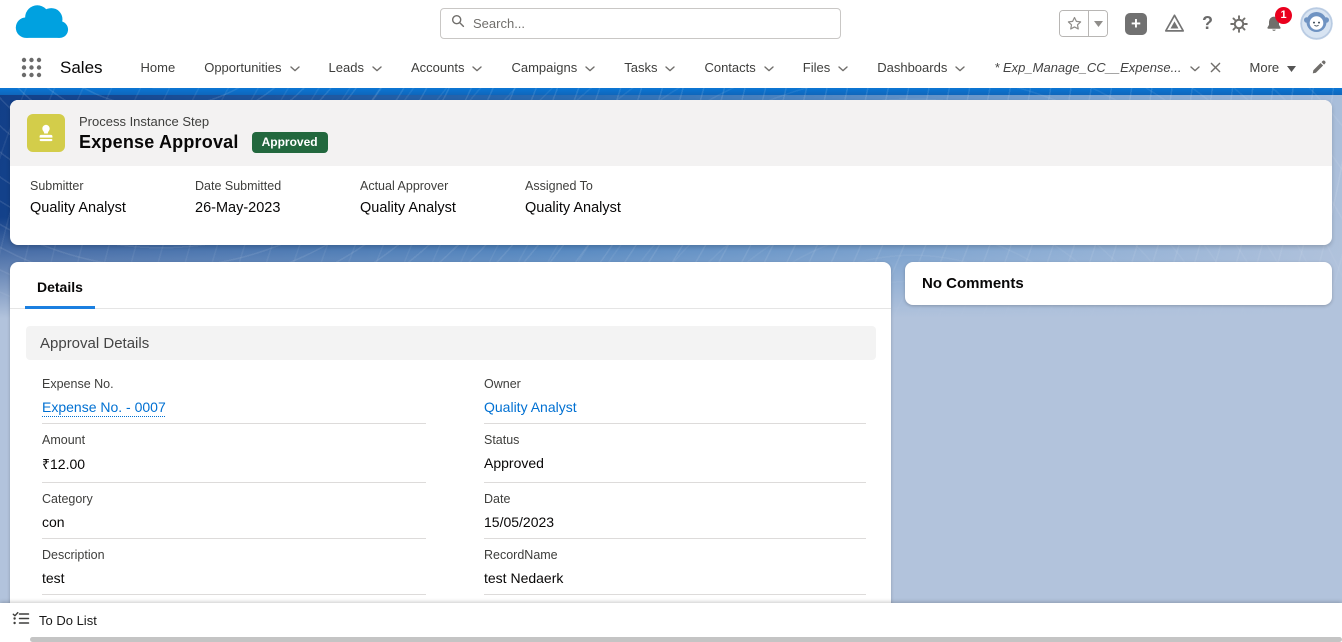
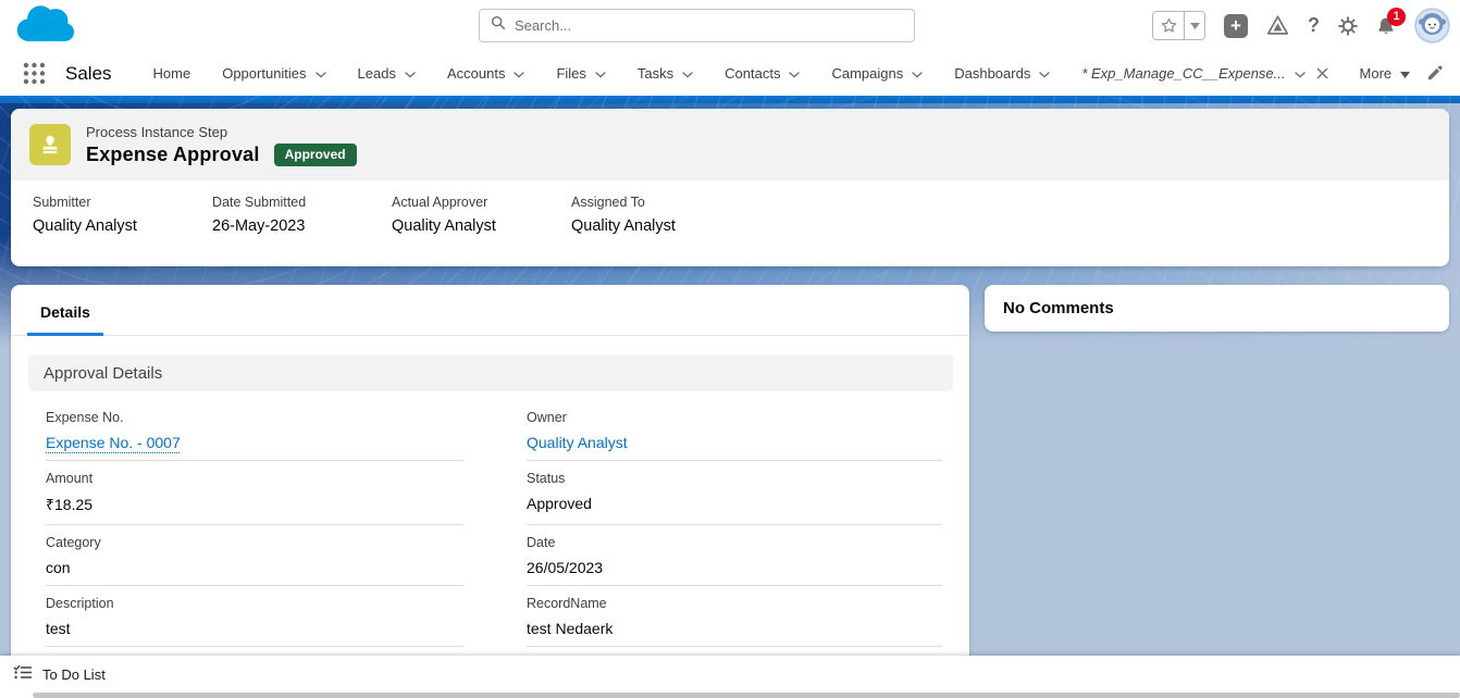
  Search...
  +
  ?
  1
  Sales
  Home
  Opportunities
  Leads
  Accounts
- Campaigns
+ Files
  Tasks
  Contacts
- Files
+ Campaigns
  Dashboards
  * Exp_Manage_CC__Expense...
  More
  Process Instance Step
  Expense Approval
  Approved
  Submitter
  Quality Analyst
  Date Submitted
  26-May-2023
  Actual Approver
  Quality Analyst
  Assigned To
  Quality Analyst
  Details
  Approval Details
  Expense No.
  Expense No. - 0007
  Owner
  Quality Analyst
  Amount
- ₹12.00
+ ₹18.25
  Status
  Approved
  Category
  con
  Date
- 15/05/2023
+ 26/05/2023
  Description
  test
  RecordName
  test Nedaerk
  No Comments
  To Do List
